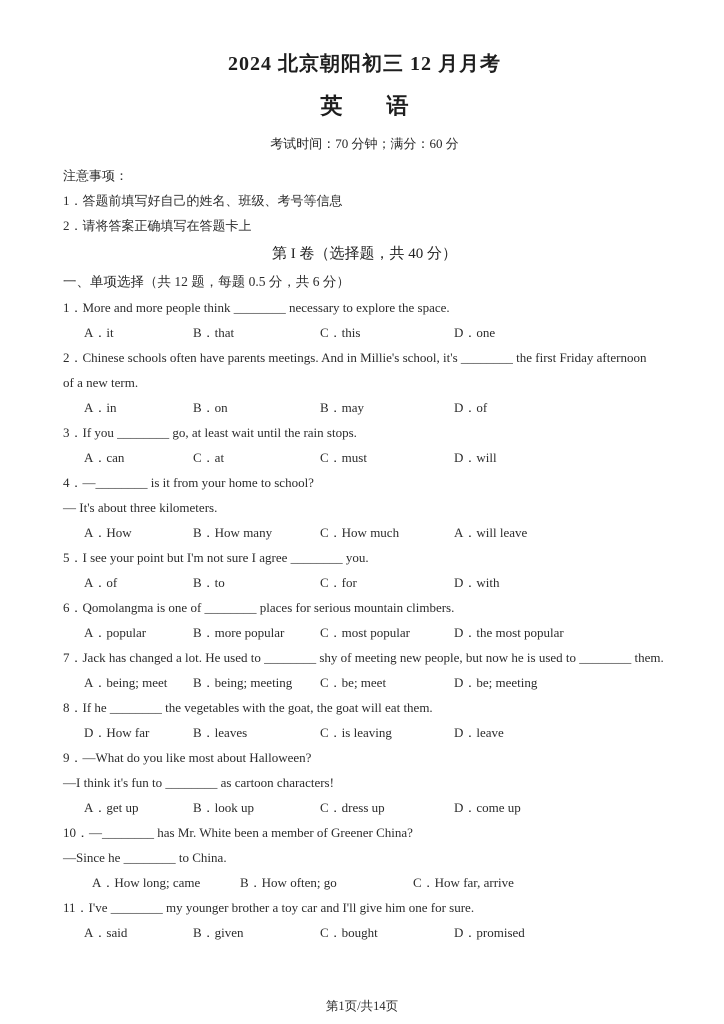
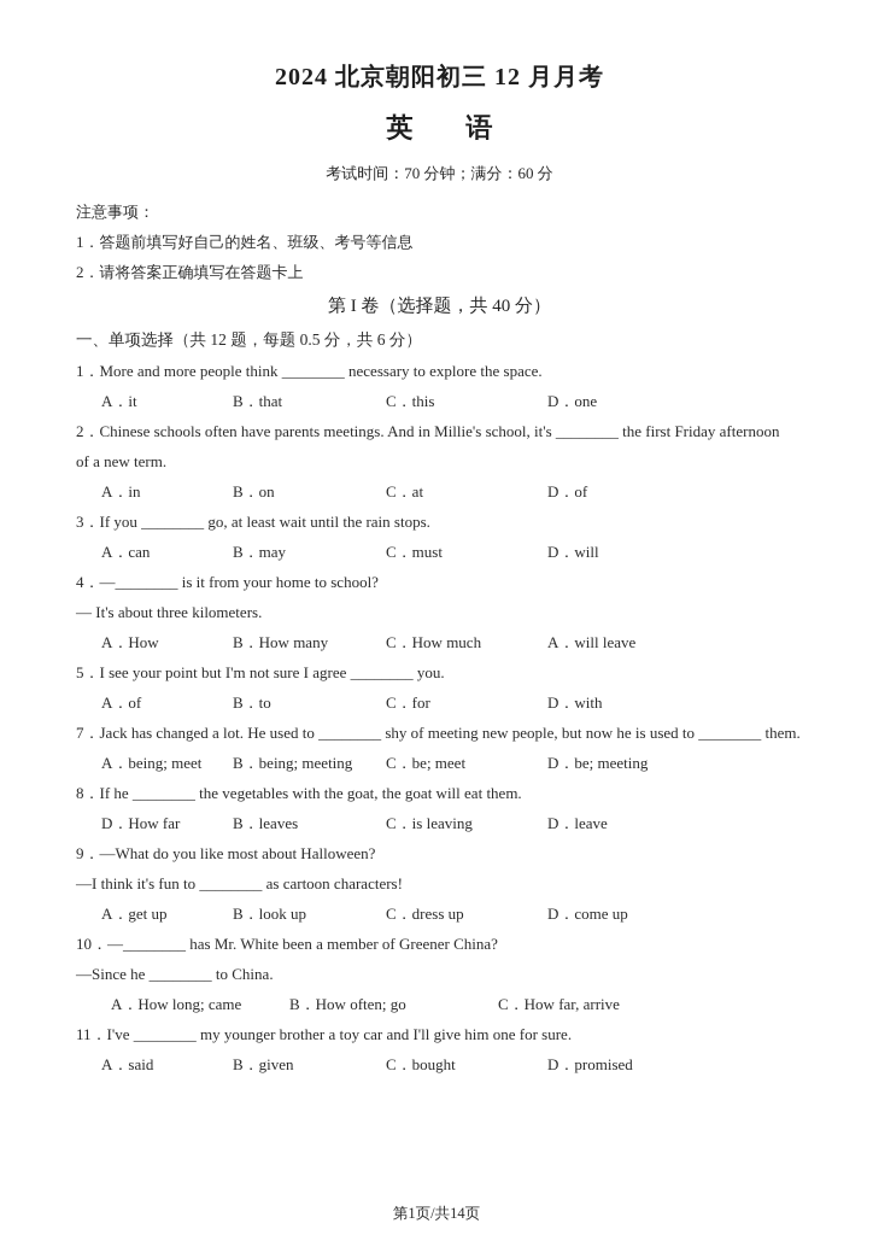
  2024 北京朝阳初三 12 月月考
  英 语
  考试时间：70 分钟；满分：60 分
  注意事项：
  1．答题前填写好自己的姓名、班级、考号等信息
  2．请将答案正确填写在答题卡上
  第 I 卷（选择题，共 40 分）
  一、单项选择（共 12 题，每题 0.5 分，共 6 分）
  1．More and more people think ________ necessary to explore the space.
  A．it B．that C．this D．one
  2．Chinese schools often have parents meetings. And in Millie's school, it's ________ the first Friday afternoon
  of a new term.
- A．in B．on B．may D．of
+ A．in B．on C．at D．of
  3．If you ________ go, at least wait until the rain stops.
- A．can C．at C．must D．will
+ A．can B．may C．must D．will
  4．—________ is it from your home to school?
  — It's about three kilometers.
  A．How B．How many C．How much A．will leave
  5．I see your point but I'm not sure I agree ________ you.
  A．of B．to C．for D．with
- 6．Qomolangma is one of ________ places for serious mountain climbers.
- A．popular B．more popular C．most popular D．the most popular
  7．Jack has changed a lot. He used to ________ shy of meeting new people, but now he is used to ________ them.
  A．being; meet B．being; meeting C．be; meet D．be; meeting
  8．If he ________ the vegetables with the goat, the goat will eat them.
  D．How far B．leaves C．is leaving D．leave
  9．—What do you like most about Halloween?
  —I think it's fun to ________ as cartoon characters!
  A．get up B．look up C．dress up D．come up
  10．—________ has Mr. White been a member of Greener China?
  —Since he ________ to China.
  A．How long; came B．How often; go C．How far, arrive
  11．I've ________ my younger brother a toy car and I'll give him one for sure.
  A．said B．given C．bought D．promised
  第1页/共14页
